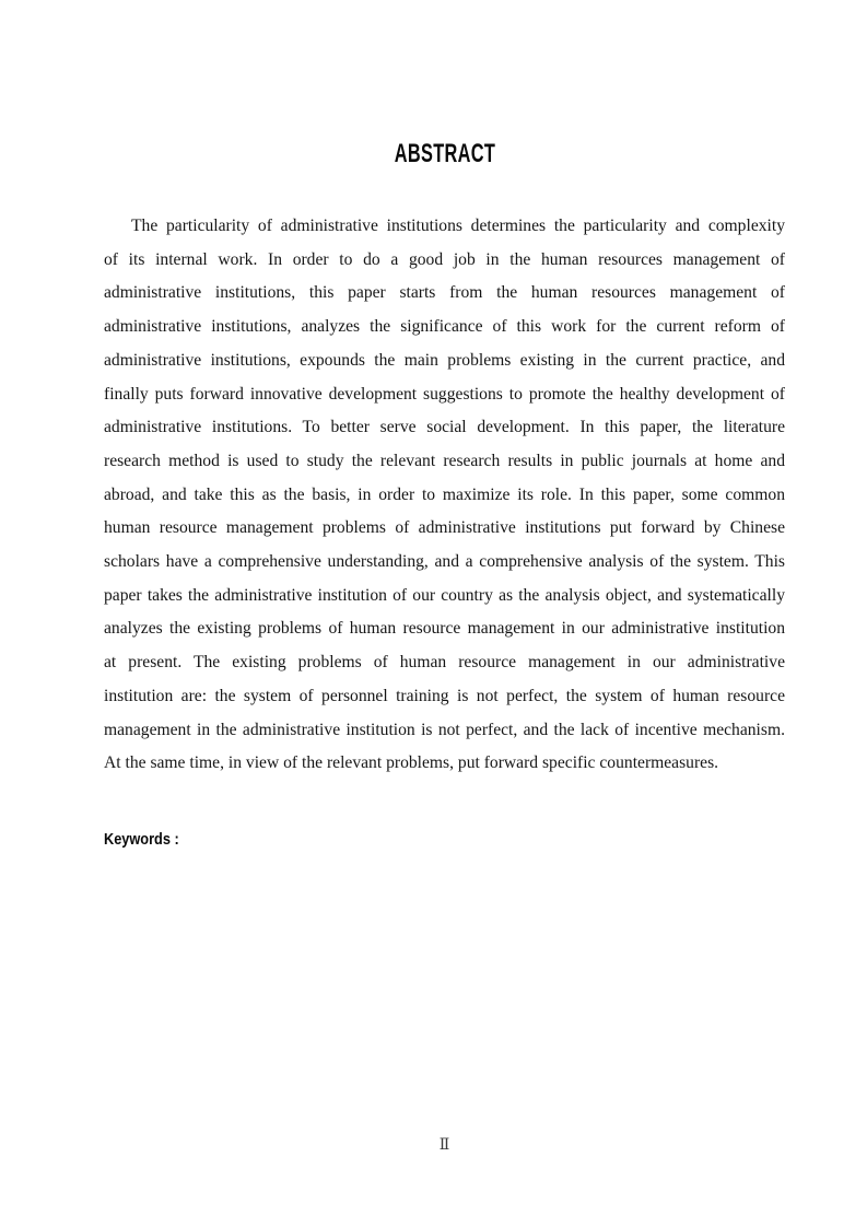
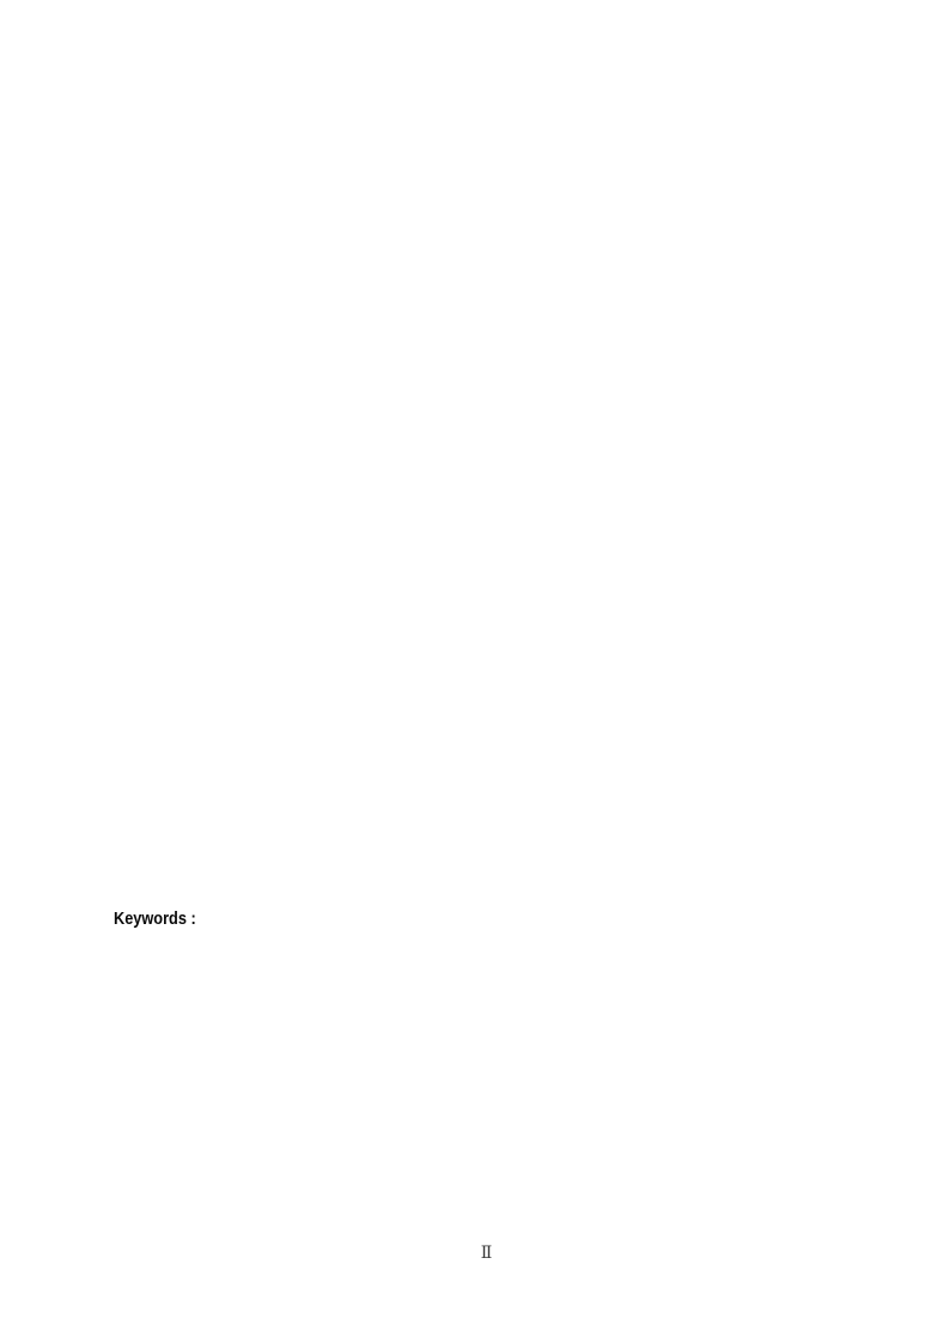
- ABSTRACT
- The particularity of administrative institutions determines the particularity and complexity
- of its internal work. In order to do a good job in the human resources management of
- administrative institutions, this paper starts from the human resources management of
- administrative institutions, analyzes the significance of this work for the current reform of
- administrative institutions, expounds the main problems existing in the current practice, and
- finally puts forward innovative development suggestions to promote the healthy development of
- administrative institutions. To better serve social development. In this paper, the literature
- research method is used to study the relevant research results in public journals at home and
- abroad, and take this as the basis, in order to maximize its role. In this paper, some common
- human resource management problems of administrative institutions put forward by Chinese
- scholars have a comprehensive understanding, and a comprehensive analysis of the system. This
- paper takes the administrative institution of our country as the analysis object, and systematically
- analyzes the existing problems of human resource management in our administrative institution
- at present. The existing problems of human resource management in our administrative
- institution are: the system of personnel training is not perfect, the system of human resource
- management in the administrative institution is not perfect, and the lack of incentive mechanism.
- At the same time, in view of the relevant problems, put forward specific countermeasures.
  Keywords :
  Ⅱ
